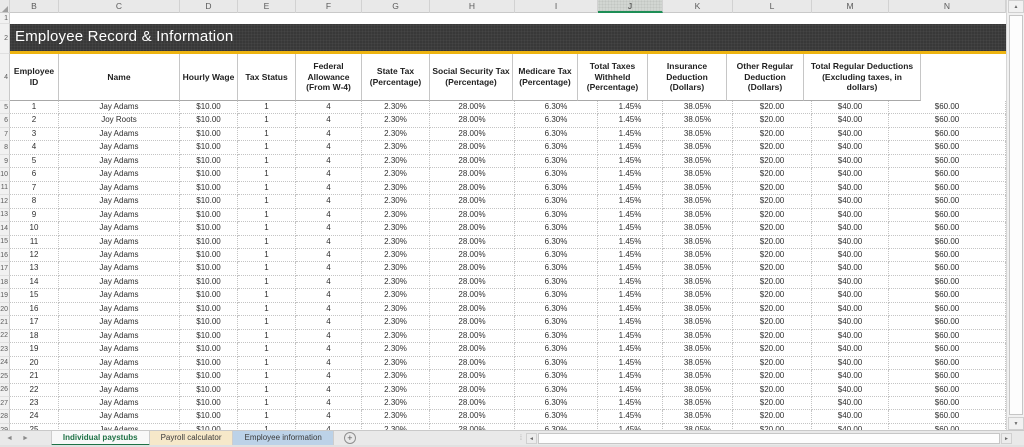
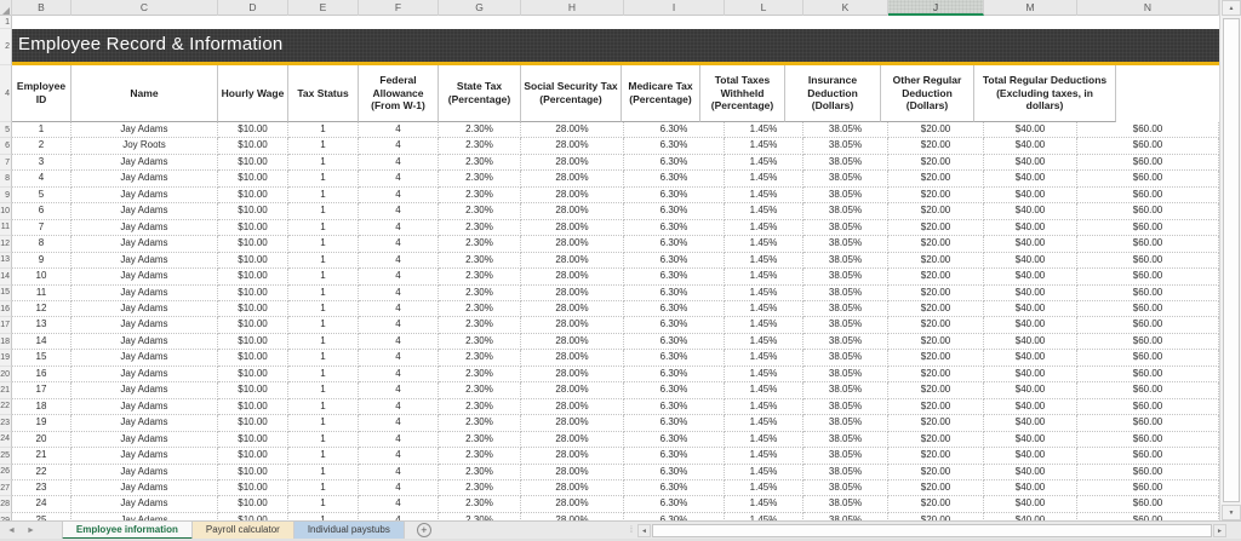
  B
  C
  D
  E
  F
  G
  H
  I
- J
+ L
  K
- L
+ J
  M
  N
  Employee Record & Information
  Employee ID
  Name
  Hourly Wage
  Tax Status
- Federal Allowance (From W-4)
+ Federal Allowance (From W-1)
  State Tax (Percentage)
  Social Security Tax (Percentage)
  Medicare Tax (Percentage)
  Total Taxes Withheld (Percentage)
  Insurance Deduction (Dollars)
  Other Regular Deduction (Dollars)
  Total Regular Deductions (Excluding taxes, in dollars)
  1
  Jay Adams
  $10.00
  1
  4
  2.30%
  28.00%
  6.30%
  1.45%
  38.05%
  $20.00
  $40.00
  $60.00
  2
  Joy Roots
  $10.00
  1
  4
  2.30%
  28.00%
  6.30%
  1.45%
  38.05%
  $20.00
  $40.00
  $60.00
  3
  Jay Adams
  $10.00
  1
  4
  2.30%
  28.00%
  6.30%
  1.45%
  38.05%
  $20.00
  $40.00
  $60.00
  4
  Jay Adams
  $10.00
  1
  4
  2.30%
  28.00%
  6.30%
  1.45%
  38.05%
  $20.00
  $40.00
  $60.00
  5
  Jay Adams
  $10.00
  1
  4
  2.30%
  28.00%
  6.30%
  1.45%
  38.05%
  $20.00
  $40.00
  $60.00
  6
  Jay Adams
  $10.00
  1
  4
  2.30%
  28.00%
  6.30%
  1.45%
  38.05%
  $20.00
  $40.00
  $60.00
  7
  Jay Adams
  $10.00
  1
  4
  2.30%
  28.00%
  6.30%
  1.45%
  38.05%
  $20.00
  $40.00
  $60.00
  8
  Jay Adams
  $10.00
  1
  4
  2.30%
  28.00%
  6.30%
  1.45%
  38.05%
  $20.00
  $40.00
  $60.00
  9
  Jay Adams
  $10.00
  1
  4
  2.30%
  28.00%
  6.30%
  1.45%
  38.05%
  $20.00
  $40.00
  $60.00
  10
  Jay Adams
  $10.00
  1
  4
  2.30%
  28.00%
  6.30%
  1.45%
  38.05%
  $20.00
  $40.00
  $60.00
  11
  Jay Adams
  $10.00
  1
  4
  2.30%
  28.00%
  6.30%
  1.45%
  38.05%
  $20.00
  $40.00
  $60.00
  12
  Jay Adams
  $10.00
  1
  4
  2.30%
  28.00%
  6.30%
  1.45%
  38.05%
  $20.00
  $40.00
  $60.00
  13
  Jay Adams
  $10.00
  1
  4
  2.30%
  28.00%
  6.30%
  1.45%
  38.05%
  $20.00
  $40.00
  $60.00
  14
  Jay Adams
  $10.00
  1
  4
  2.30%
  28.00%
  6.30%
  1.45%
  38.05%
  $20.00
  $40.00
  $60.00
  15
  Jay Adams
  $10.00
  1
  4
  2.30%
  28.00%
  6.30%
  1.45%
  38.05%
  $20.00
  $40.00
  $60.00
  16
  Jay Adams
  $10.00
  1
  4
  2.30%
  28.00%
  6.30%
  1.45%
  38.05%
  $20.00
  $40.00
  $60.00
  17
  Jay Adams
  $10.00
  1
  4
  2.30%
  28.00%
  6.30%
  1.45%
  38.05%
  $20.00
  $40.00
  $60.00
  18
  Jay Adams
  $10.00
  1
  4
  2.30%
  28.00%
  6.30%
  1.45%
  38.05%
  $20.00
  $40.00
  $60.00
  19
  Jay Adams
  $10.00
  1
  4
  2.30%
  28.00%
  6.30%
  1.45%
  38.05%
  $20.00
  $40.00
  $60.00
  20
  Jay Adams
  $10.00
  1
  4
  2.30%
  28.00%
  6.30%
  1.45%
  38.05%
  $20.00
  $40.00
  $60.00
  21
  Jay Adams
  $10.00
  1
  4
  2.30%
  28.00%
  6.30%
  1.45%
  38.05%
  $20.00
  $40.00
  $60.00
  22
  Jay Adams
  $10.00
  1
  4
  2.30%
  28.00%
  6.30%
  1.45%
  38.05%
  $20.00
  $40.00
  $60.00
  23
  Jay Adams
  $10.00
  1
  4
  2.30%
  28.00%
  6.30%
  1.45%
  38.05%
  $20.00
  $40.00
  $60.00
  24
  Jay Adams
  $10.00
  1
  4
  2.30%
  28.00%
  6.30%
  1.45%
  38.05%
  $20.00
  $40.00
  $60.00
- Individual paystubs
+ Employee information
  Payroll calculator
- Employee information
+ Individual paystubs
  +
